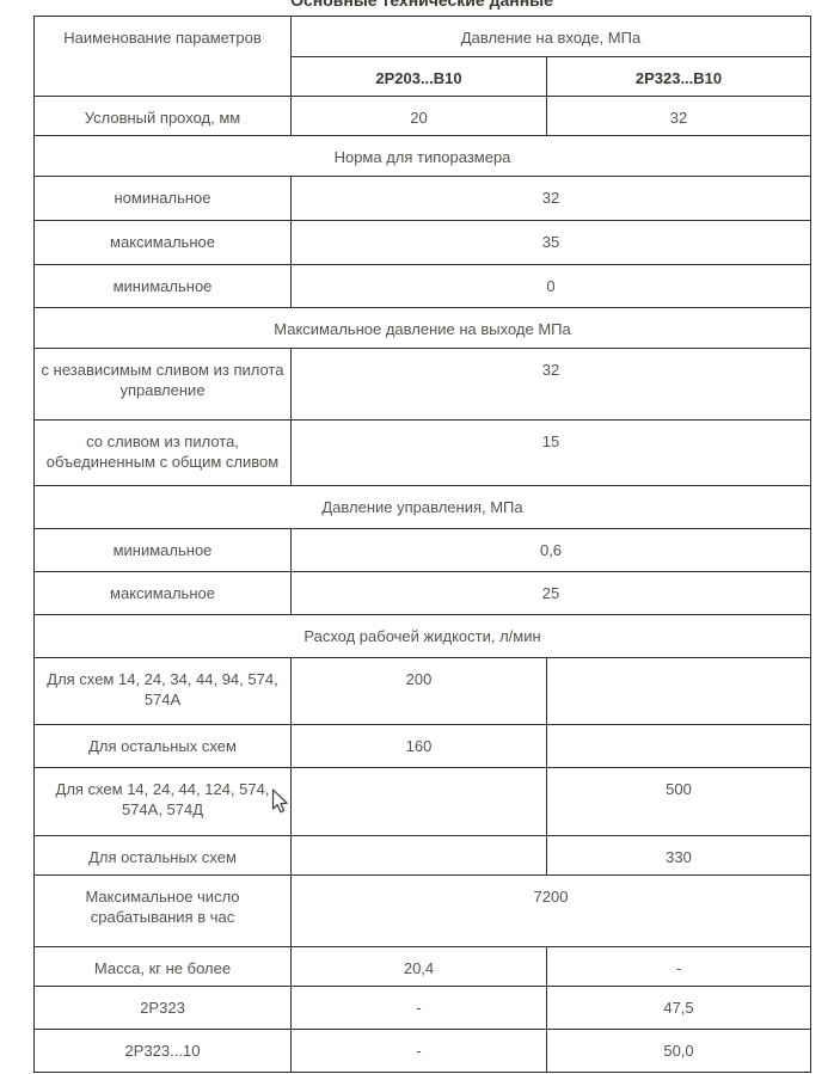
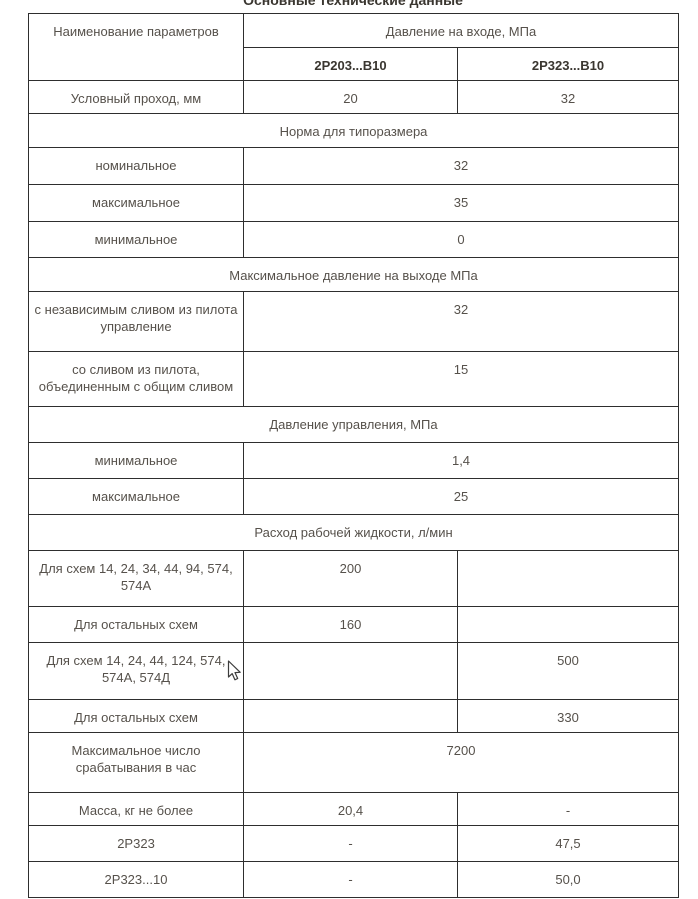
  Основные технические данные
  Наименование параметров	Давление на входе, МПа
  2Р203...В10	2Р323...В10
  Условный проход, мм	20	32
  Норма для типоразмера
  номинальное	32
  максимальное	35
  минимальное	0
  Максимальное давление на выходе МПа
  с независимым сливом из пилота управление	32
  со сливом из пилота, объединенным с общим сливом	15
  Давление управления, МПа
- минимальное	0,6
+ минимальное	1,4
  максимальное	25
  Расход рабочей жидкости, л/мин
  Для схем 14, 24, 34, 44, 94, 574, 574А	200
  Для остальных схем	160
  Для схем 14, 24, 44, 124, 574, 574А, 574Д		500
  Для остальных схем		330
  Максимальное число срабатывания в час	7200
  Масса, кг не более	20,4	-
  2Р323	-	47,5
  2Р323...10	-	50,0
